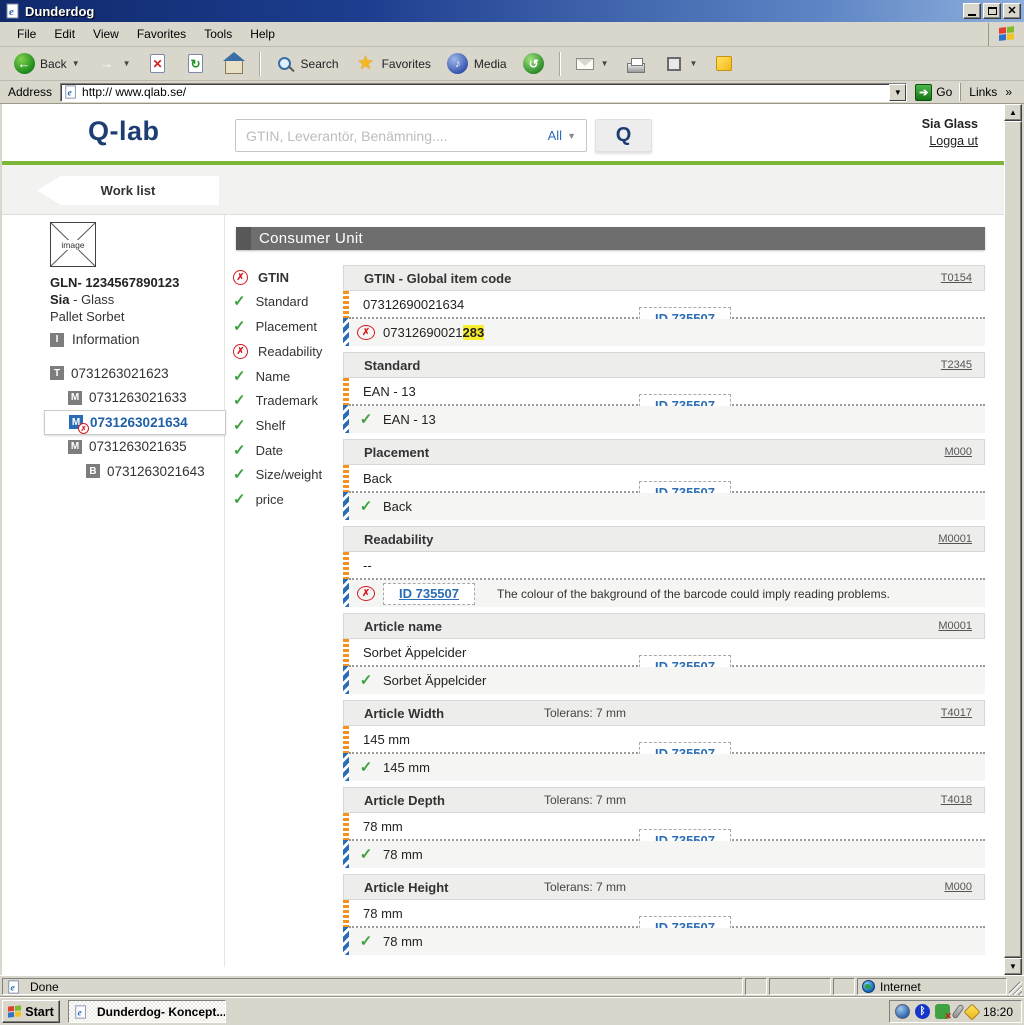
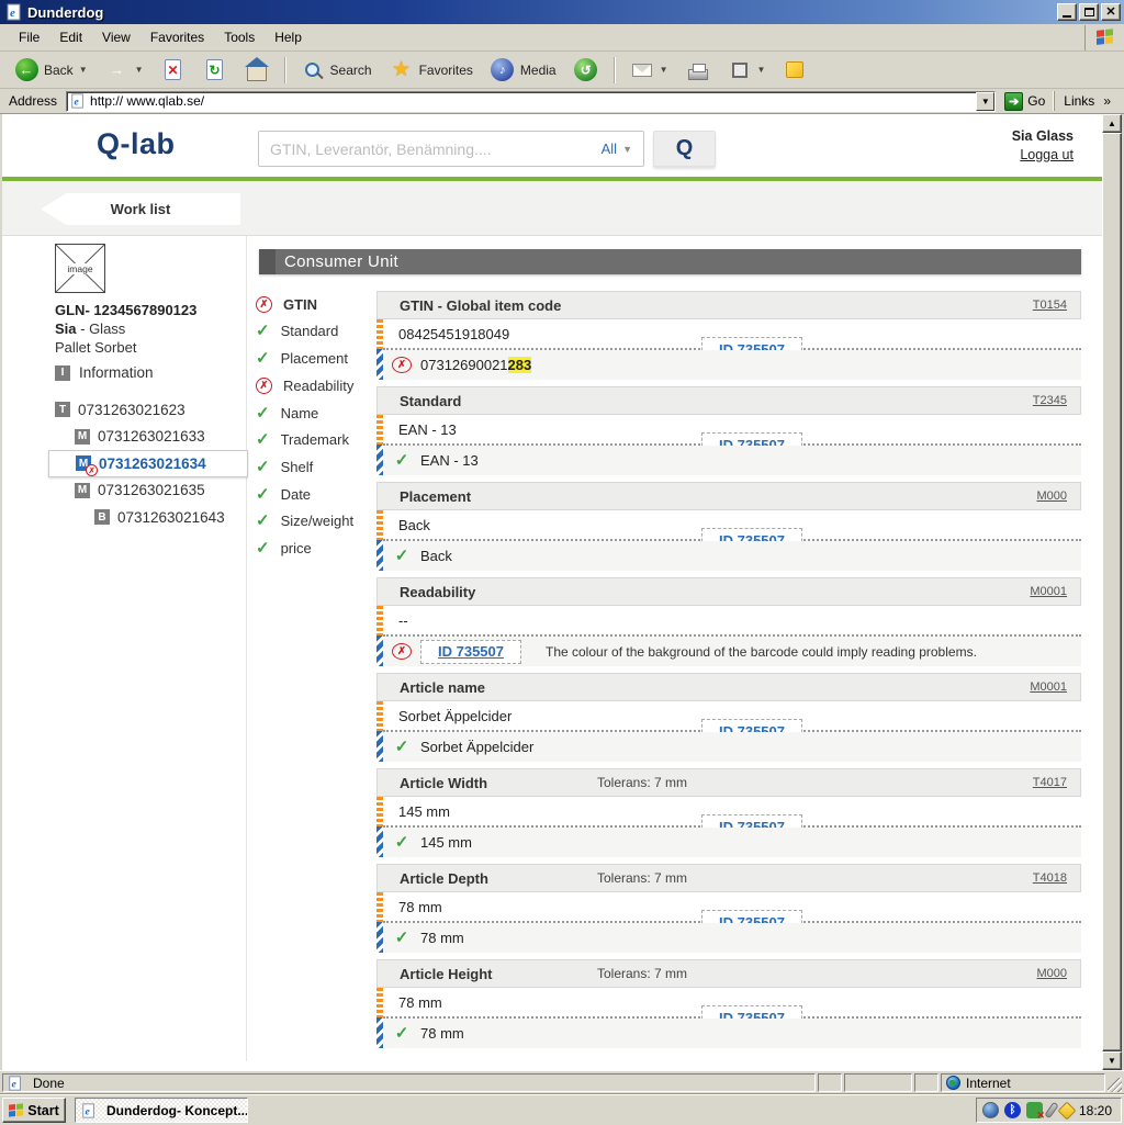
  e
  Dunderdog
  ✕
  File
  Edit
  View
  Favorites
  Tools
  Help
  ←
  Back
  ▼
  →
  ▼
  ✕
  ↻
  Search
  ★
  Favorites
  ♪
  Media
  ↺
  ▼
  ▼
  Address
  e
  http:// www.qlab.se/
  ▼
  ➔
  Go
  Links
  »
  Q-lab
  GTIN, Leverantör, Benämning....
  All
  ▼
  Q
  Sia Glass
  Logga ut
  Work list
  image
  GLN- 1234567890123
  Sia - Glass
  Pallet Sorbet
  I
  Information
  T
  0731263021623
  M
  0731263021633
  M
  0731263021634
  M
  0731263021635
  B
  0731263021643
  ✗
  GTIN
  ✓
  Standard
  ✓
  Placement
  ✗
  Readability
  ✓
  Name
  ✓
  Trademark
  ✓
  Shelf
  ✓
  Date
  ✓
  Size/weight
  ✓
  price
  Consumer Unit
  GTIN - Global item code
  T0154
- 07312690021634
+ 08425451918049
  ID 735507
  ✗
  07312690021283
  Standard
  T2345
  EAN - 13
  ID 735507
  ✓
  EAN - 13
  Placement
  M000
  Back
  ID 735507
  ✓
  Back
  Readability
  M0001
  --
  ✗
  ID 735507
  The colour of the bakground of the barcode could imply reading problems.
  Article name
  M0001
  Sorbet Äppelcider
  ID 735507
  ✓
  Sorbet Äppelcider
  Article Width
  Tolerans: 7 mm
  T4017
  145 mm
  ID 735507
  ✓
  145 mm
  Article Depth
  Tolerans: 7 mm
  T4018
  78 mm
  ID 735507
  ✓
  78 mm
  Article Height
  Tolerans: 7 mm
  M000
  78 mm
  ID 735507
  ✓
  78 mm
  ▲
  ▼
  e
  Done
  Internet
  Start
  e
  Dunderdog- Koncept...
  ᛒ
  18:20
